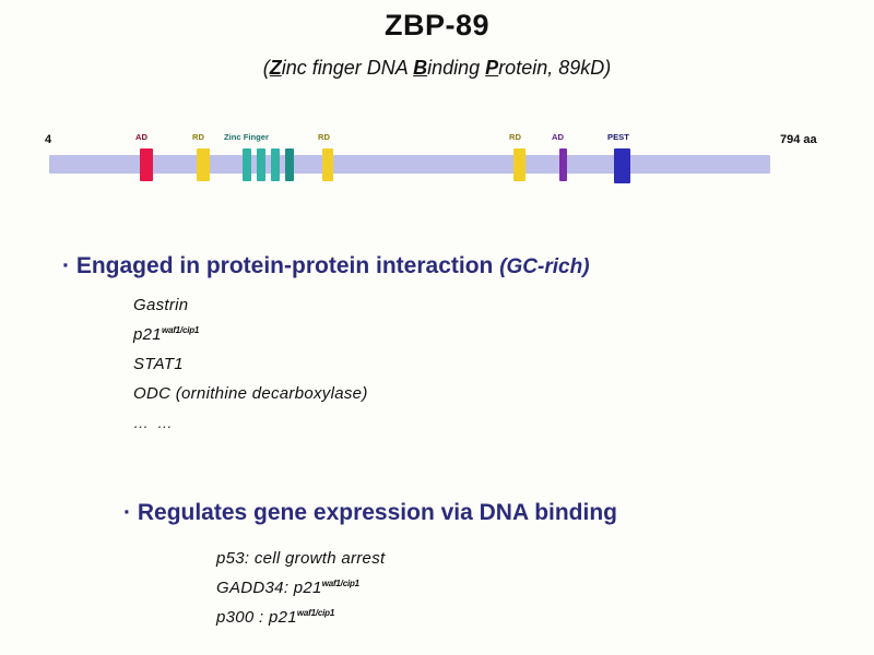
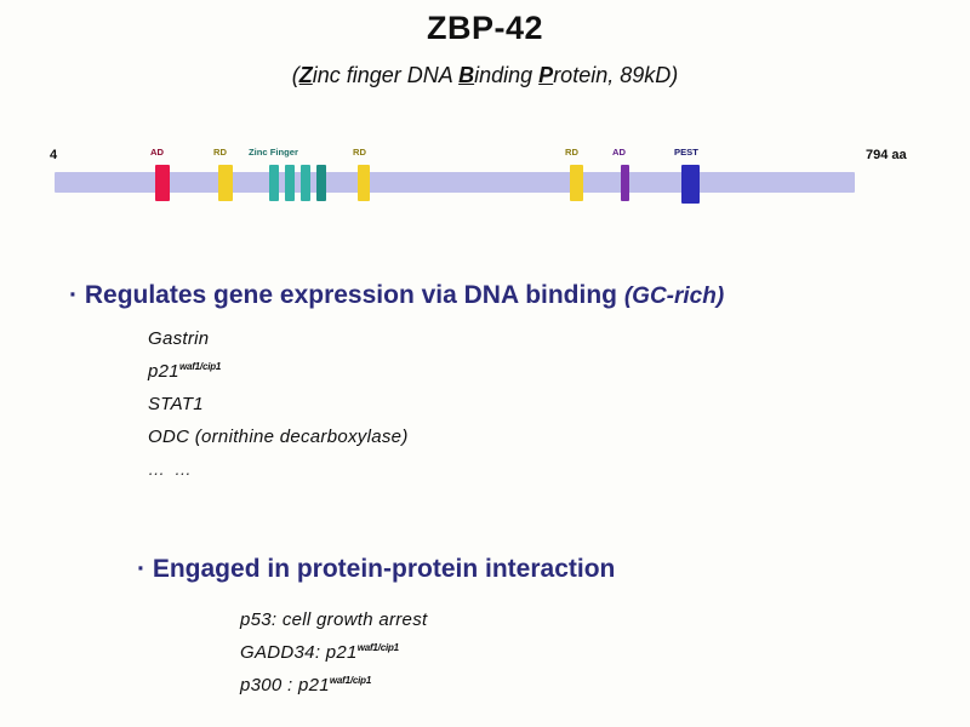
- ZBP-89
+ ZBP-42
  (Zinc finger DNA Binding Protein, 89kD)
  4
  794 aa
  AD
  RD
  RD
  RD
  AD
  PEST
  Zinc Finger
- · Engaged in protein-protein interaction (GC-rich)
+ · Regulates gene expression via DNA binding (GC-rich)
  Gastrin
  p21waf1/cip1
  STAT1
  ODC (ornithine decarboxylase)
  … …
- · Regulates gene expression via DNA binding
+ · Engaged in protein-protein interaction
  p53: cell growth arrest
  GADD34: p21waf1/cip1
  p300 : p21waf1/cip1
